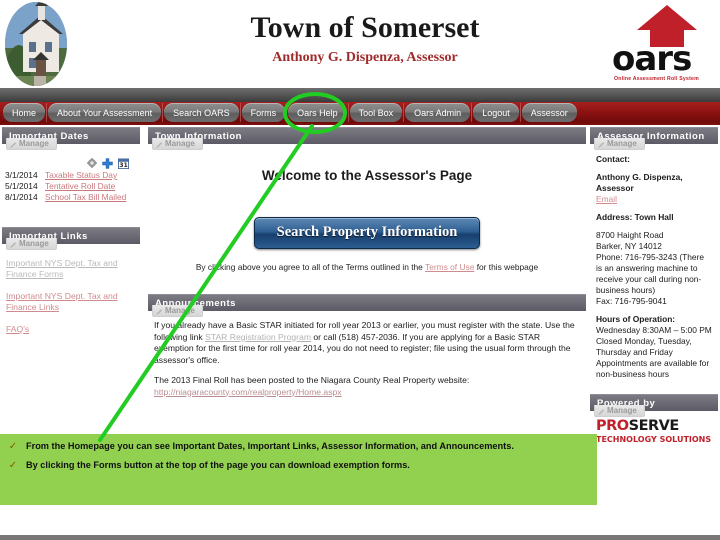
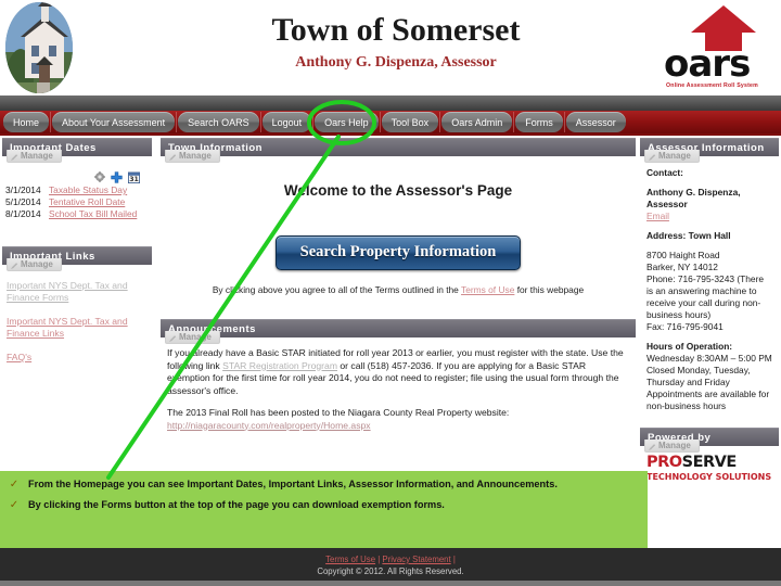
  Town of Somerset
  Anthony G. Dispenza, Assessor
  oars
  Home
  About Your Assessment
  Search OARS
- Forms
+ Logout
  Oars Help
  Tool Box
  Oars Admin
- Logout
+ Forms
  Assessor
  Important Dates
  Manage
  3/1/2014
  Taxable Status Day
  5/1/2014
  Tentative Roll Date
  8/1/2014
  School Tax Bill Mailed
  Important Links
  Manage
  Important NYS Dept. Tax and Finance Forms
  Important NYS Dept. Tax and Finance Links
  FAQ's
  Town Information
  Manage
  Wlcome to the Assessor's Page
  Search Property Information
  By clking above you agree to all of the Terms outlined in the Terms of Use for this webpage
  Annoucements
  Manae
  If youlready have a Basic STAR initiated for roll year 2013 or earlier, you must register with the state. Use the following link STAR Registration Program or call (518) 457-2036. If you are applying for a Basic STAR eemption for the first time for roll year 2014, you do not need to register; file using the usual form through the ssessor's office.
  The 2013 Final Roll has been posted to the Niagara County Real Property website:
  http://niagaracounty.com/realproperty/Home.aspx
  Assessor Information
  Manage
  Contact:
  Anthony G. Dispenza, Assessor
  Email
  Address: Town Hall
  8700 Haight Road
  Barker, NY 14012
  Phone: 716-795-3243 (There is an answering machine to receive your call during non-business hours)
  Fax: 716-795-9041
  Hours of Operation:
  Wednesday 8:30AM – 5:00 PM
  Closed Monday, Tuesday, Thursday and Friday
  Appointments are available for non-business hours
  Powered by
  Manage
  PROSERVE
  TECHNOLOGY SOLUTIONS
+ Terms of Use | Privacy Statement |
+ Copyright © 2012. All Rights Reserved.
  ✓
  From the Homepage you can see Important Dates, Important Links, Assessor Information, and Announcements.
  ✓
  By clicking the Forms button at the top of the page you can download exemption forms.
